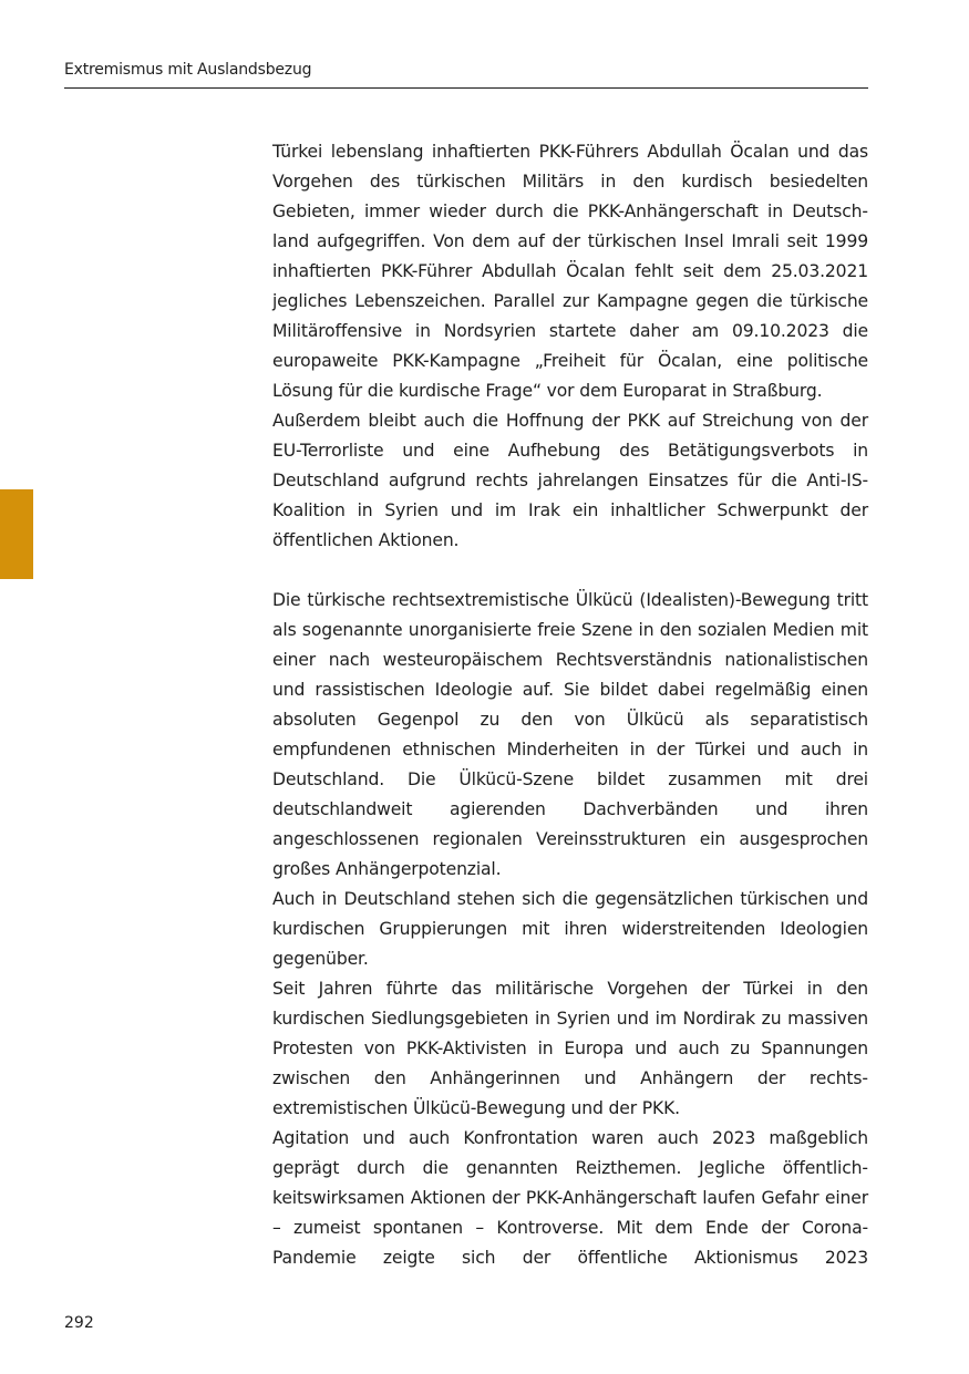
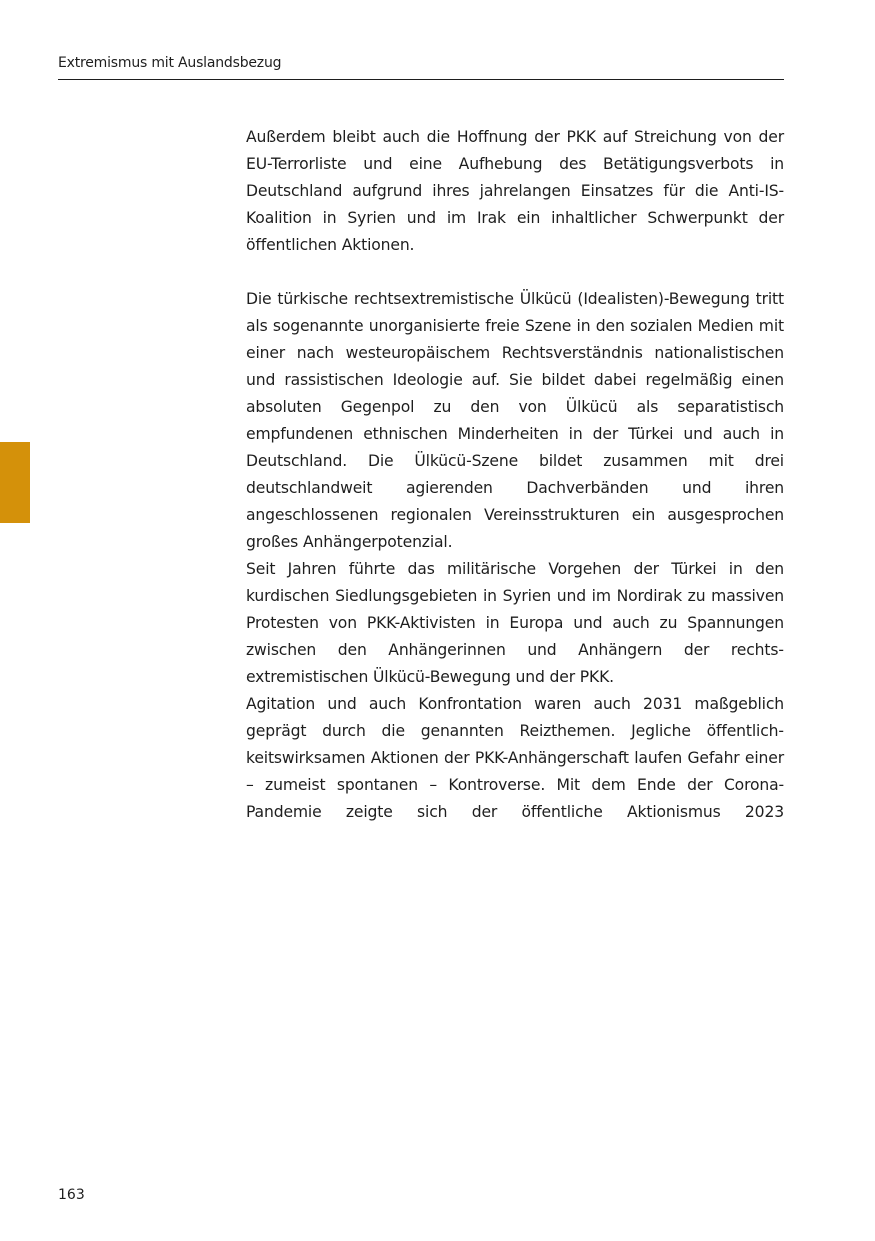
  Extremismus mit Auslandsbezug
- Türkei lebenslang inhaftierten PKK-Führers Abdullah Öcalan und das Vorgehen des türkischen Militärs in den kurdisch besiedelten Gebieten, immer wieder durch die PKK-Anhängerschaft in Deutsch­land aufgegriffen. Von dem auf der türkischen Insel Imrali seit 1999 inhaftierten PKK-Führer Abdullah Öcalan fehlt seit dem 25.03.2021 jegliches Lebenszeichen. Parallel zur Kampagne gegen die türkische Militäroffensive in Nordsyrien startete daher am 09.10.2023 die europaweite PKK-Kampagne „Freiheit für Öcalan, eine politische Lösung für die kurdische Frage“ vor dem Europarat in Straßburg.
- Außerdem bleibt auch die Hoffnung der PKK auf Streichung von der EU-Terrorliste und eine Aufhebung des Betätigungsverbots in Deutschland aufgrund rechts jahrelangen Einsatzes für die Anti-IS-Koalition in Syrien und im Irak ein inhaltlicher Schwerpunkt der öffentlichen Aktionen.
+ Außerdem bleibt auch die Hoffnung der PKK auf Streichung von der EU-Terrorliste und eine Aufhebung des Betätigungsverbots in Deutschland aufgrund ihres jahrelangen Einsatzes für die Anti-IS-Koalition in Syrien und im Irak ein inhaltlicher Schwerpunkt der öffentlichen Aktionen.
  Die türkische rechtsextremistische Ülkücü (Idealisten)-Bewegung tritt als sogenannte unorganisierte freie Szene in den sozialen Medien mit einer nach westeuropäischem Rechtsverständnis nationalistischen und rassistischen Ideologie auf. Sie bildet dabei regelmäßig einen absoluten Gegenpol zu den von Ülkücü als separatistisch empfundenen ethnischen Minderheiten in der Türkei und auch in Deutschland. Die Ülkücü-Szene bildet zusammen mit drei deutschlandweit agierenden Dachverbänden und ihren angeschlossenen regionalen Vereinsstrukturen ein ausgesprochen großes Anhängerpotenzial.
- Auch in Deutschland stehen sich die gegensätzlichen türkischen und kurdischen Gruppierungen mit ihren widerstreitenden Ideologien gegenüber.
  Seit Jahren führte das militärische Vorgehen der Türkei in den kurdischen Siedlungsgebieten in Syrien und im Nordirak zu massiven Protesten von PKK-Aktivisten in Europa und auch zu Spannungen zwischen den Anhängerinnen und Anhängern der rechts­extremistischen Ülkücü-Bewegung und der PKK.
- Agitation und auch Konfrontation waren auch 2023 maßgeblich geprägt durch die genannten Reizthemen. Jegliche öffentlich­keitswirksamen Aktionen der PKK-Anhängerschaft laufen Gefahr einer – zumeist spontanen – Kontroverse. Mit dem Ende der Corona-Pandemie zeigte sich der öffentliche Aktionismus 2023
+ Agitation und auch Konfrontation waren auch 2031 maßgeblich geprägt durch die genannten Reizthemen. Jegliche öffentlich­keitswirksamen Aktionen der PKK-Anhängerschaft laufen Gefahr einer – zumeist spontanen – Kontroverse. Mit dem Ende der Corona-Pandemie zeigte sich der öffentliche Aktionismus 2023
- 292
+ 163
